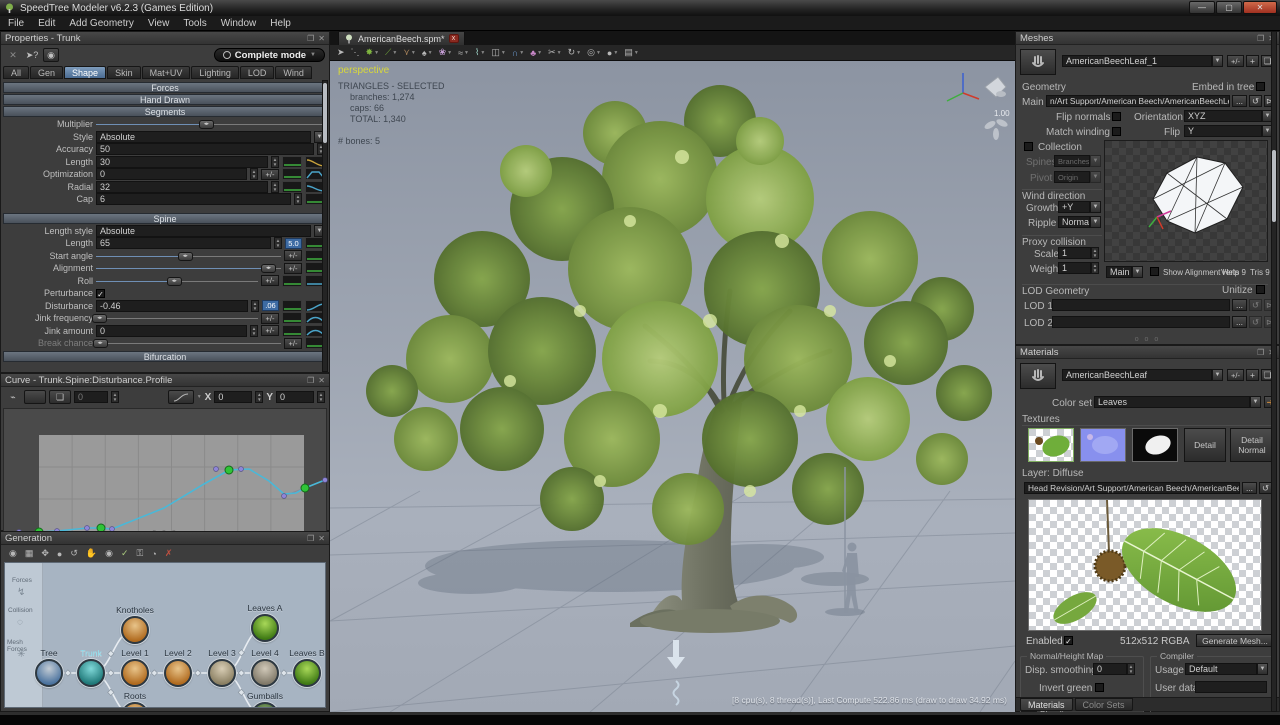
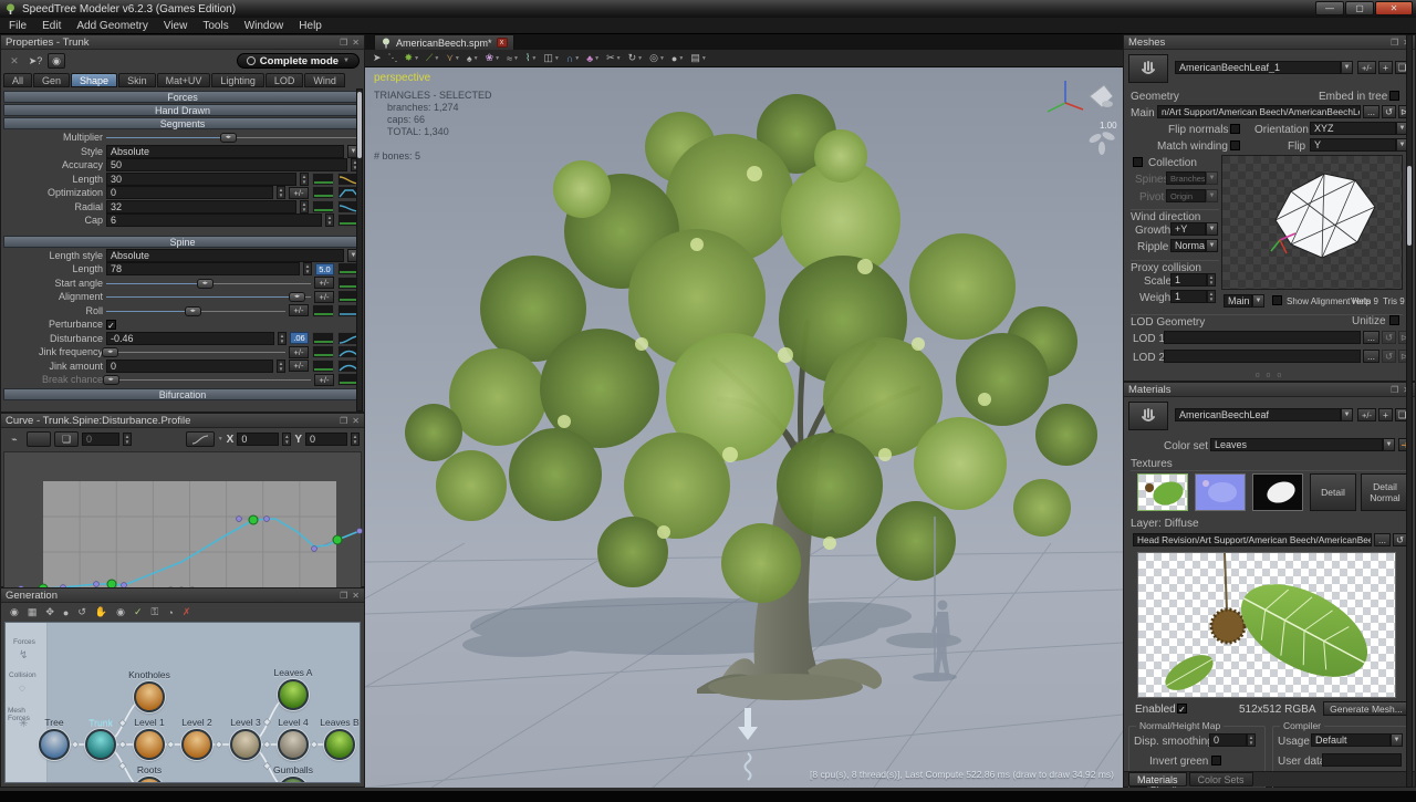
  SpeedTree Modeler v6.2.3 (Games Edition)
  —
  ▢
  ✕
  File
  Edit
  Add Geometry
  View
  Tools
  Window
  Help
  Properties - Trunk
  ❐
  ✕
  ✕
  ➤?
  ◉
  Complete mode
  All
  Gen
  Shape
  Skin
  Mat+UV
  Lighting
  LOD
  Wind
  Forces
  Hand Drawn
  Segments
  Multiplier
  Style
  Absolute
  Accuracy
  50
  Length
  30
  Optimization
  0
  +/-
  Radial
  32
  Cap
  6
  Spine
  Length style
  Absolute
  Length
- 65
+ 78
  5.0
  Start angle
  +/-
  Alignment
  +/-
  Roll
  +/-
  Perturbance
  ✓
  Disturbance
  -0.46
  .06
  Jink frequency
  +/-
  Jink amount
  0
  +/-
  Break chance
  +/-
  Bifurcation
  Curve - Trunk.Spine:Disturbance.Profile
  ❐
  ✕
  ⌁
  ❏
  0
  X
  0
  Y
  0
  Generation
  ❐
  ✕
  ◉
  ▦
  ✥
  ●
  ↺
  ✋
  ◉
  ✓
  ⚿
  ◔
  ✗
  ↯
  ✳
  Tree
  Trunk
  Knotholes
  Level 1
  Roots
  Level 2
  Level 3
  Leaves A
  Level 4
  Gumballs
  Leaves B
  AmericanBeech.spm*
  ➤
  ⋱
  ✸
  ⟋
  ⋎
  ♠
  ❀
  ≈
  ⌇
  ◫
  ∩
  ♣
  ✂
  ↻
  ◎
  ●
  ▤
  1.00
  perspective
  TRIANGLES - SELECTED
  branches: 1,274
  caps: 66
  TOTAL: 1,340
  # bones: 5
  [8 cpu(s), 8 thread(s)], Last Compute 522.86 ms (draw to draw 34.92 ms)
  Meshes
  ❐
  AmericanBeechLeaf_1
  +/-
  +
  ❏
  Geometry
  Embed in tree
  Main
  n/Art Support/American Beech/AmericanBeechL
  ...
  ↺
  ⊳
  Flip normals
  Orientation
  XYZ
  Match winding
  Flip
  Y
  Collection
  Spine
  Branches
  Pivot
  Origin
  Wind direction
  Growth
  +Y
  Ripple
  Norma
  Proxy collision
  Scale
  1
  Weigh
  1
  Main
  Show Alignment Help
  Verts 9
  Tris 9
  LOD Geometry
  Unitize
  LOD 1
  ...
  ↺
  ⊳
  LOD 2
  ...
  ↺
  ⊳
  Materials
  ❐
  AmericanBeechLeaf
  +/-
  +
  ❏
  Color set
  Leaves
  ➜
  Textures
  Detail
  Detail Normal
  Layer: Diffuse
  Head Revision/Art Support/American Beech/AmericanBe
  ...
  ↺
  Enabled
  ✓
  512x512 RGBA
  Generate Mesh...
  Normal/Height Map
  Disp. smoothin
  0
  Invert green
  Compiler
  Usage
  Default
  User dat
  Materials
  Color Sets
